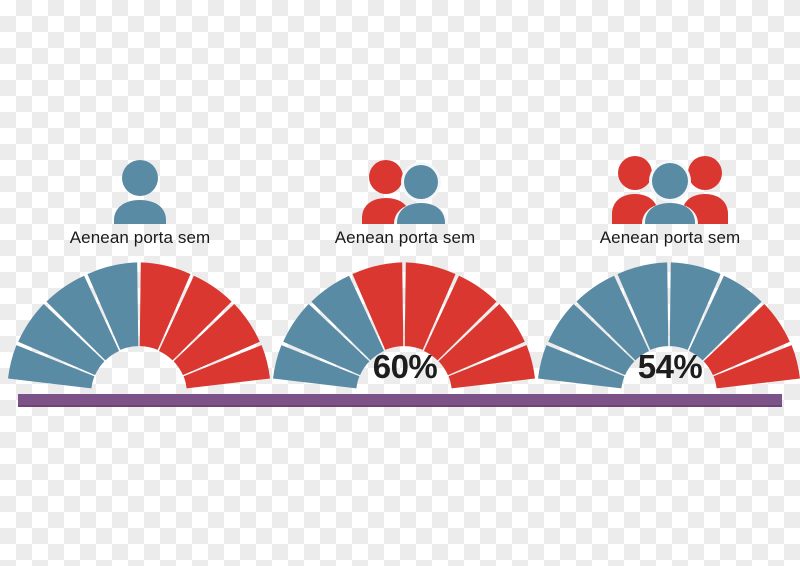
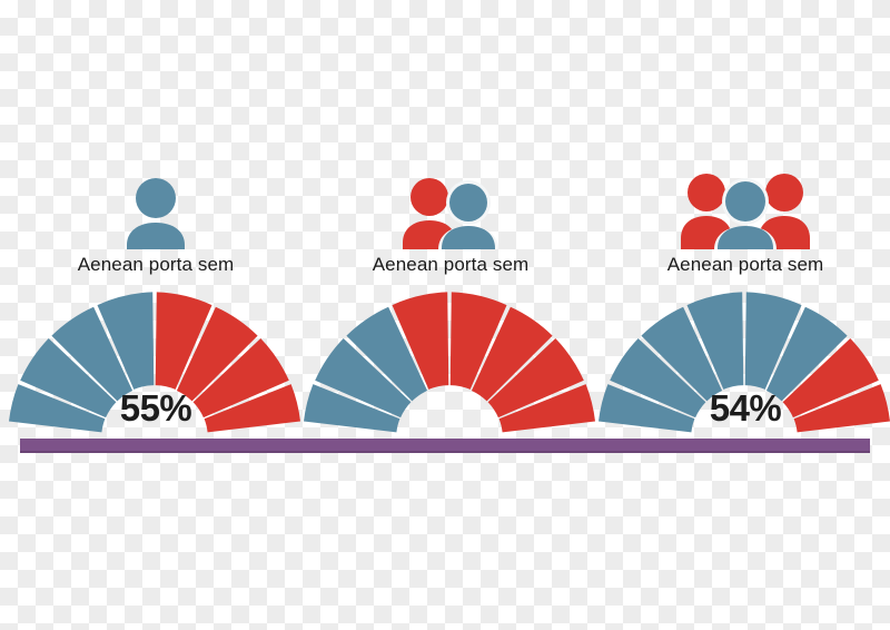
  Aenean porta sem
+ 55%
  Aenean porta sem
- 60%
  Aenean porta sem
  54%
